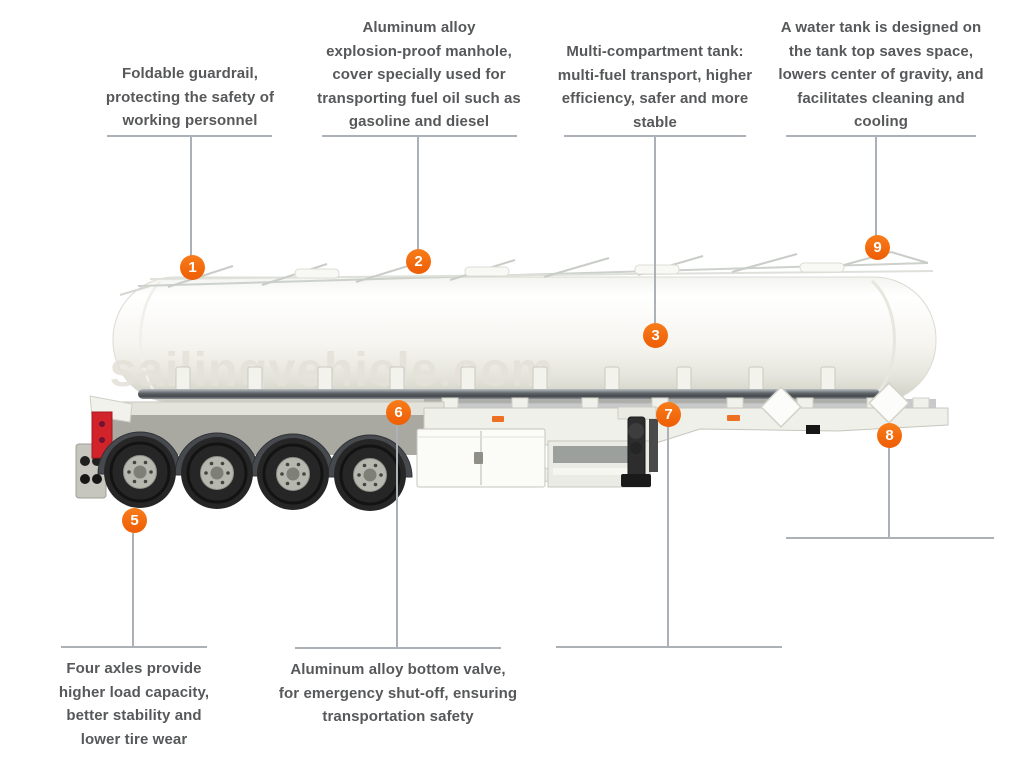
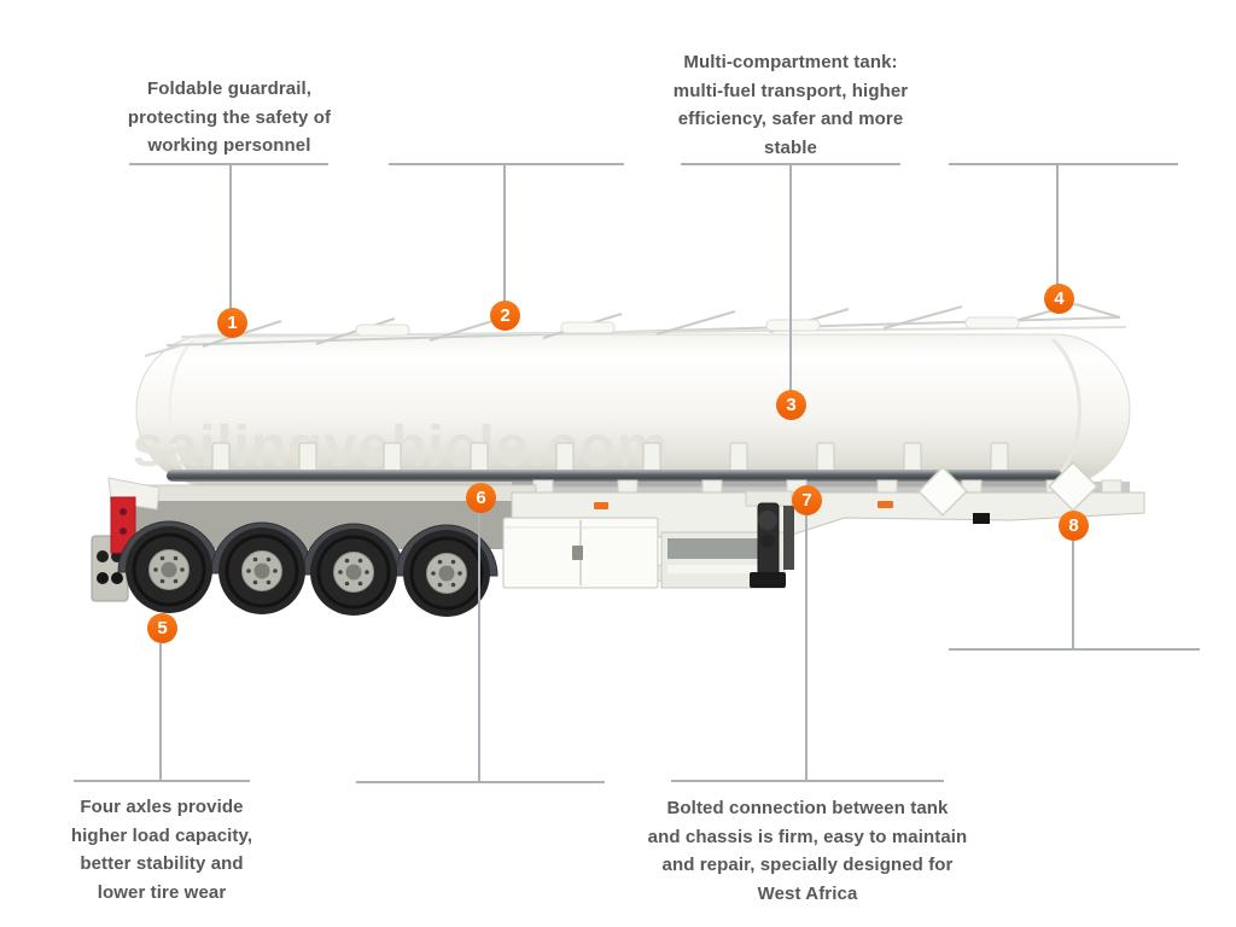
  saiinvehice.o
  Foldable guardrail,
  protecting the safety of
  working personnel
  1
- Aluminum alloy
- explosion-proof manhole,
- cover specially used for
- transporting fuel oil such as
- gasoline and diesel
  2
  Multi-compartment tank:
  multi-fuel transport, higher
  efficiency, safer and more
  stable
  3
- A water tank is designed on
- the tank top saves space,
- lowers center of gravity, and
- facilitates cleaning and
- cooling
- 9
+ 4
  Four axles provide
  higher load capacity,
  better stability and
  lower tire wear
  5
- Aluminum alloy bottom valve,
- for emergency shut-off, ensuring
- transportation safety
  6
+ Bolted connection between tank
+ and chassis is firm, easy to maintain
+ and repair, specially designed for
+ West Africa
  7
  8
